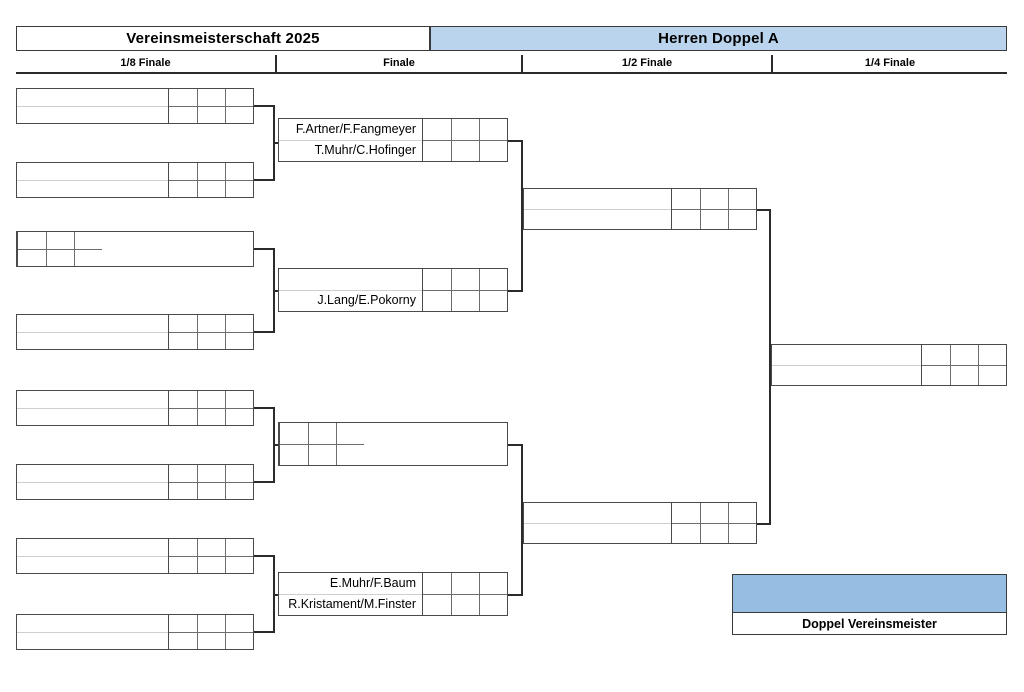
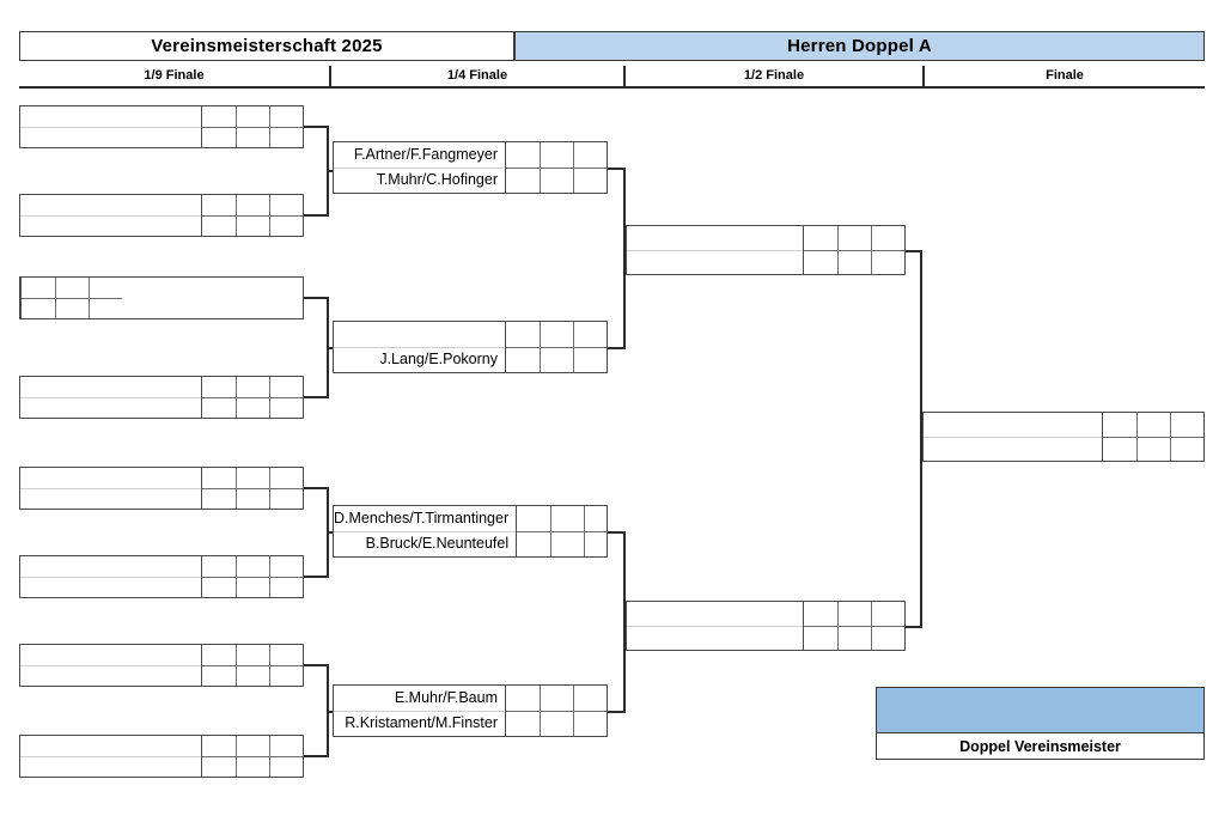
  Vereinsmeisterschaft 2025
  Herren Doppel A
- 1/8 Finale
+ 1/9 Finale
- Finale
+ 1/4 Finale
  1/2 Finale
- 1/4 Finale
+ Finale
  F.Artner/F.Fangmeyer
  T.Muhr/C.Hofinger
  J.Lang/E.Pokorny
+ D.Menches/T.Tirmantinger
+ B.Bruck/E.Neunteufel
  E.Muhr/F.Baum
  R.Kristament/M.Finster
  Doppel Vereinsmeister
